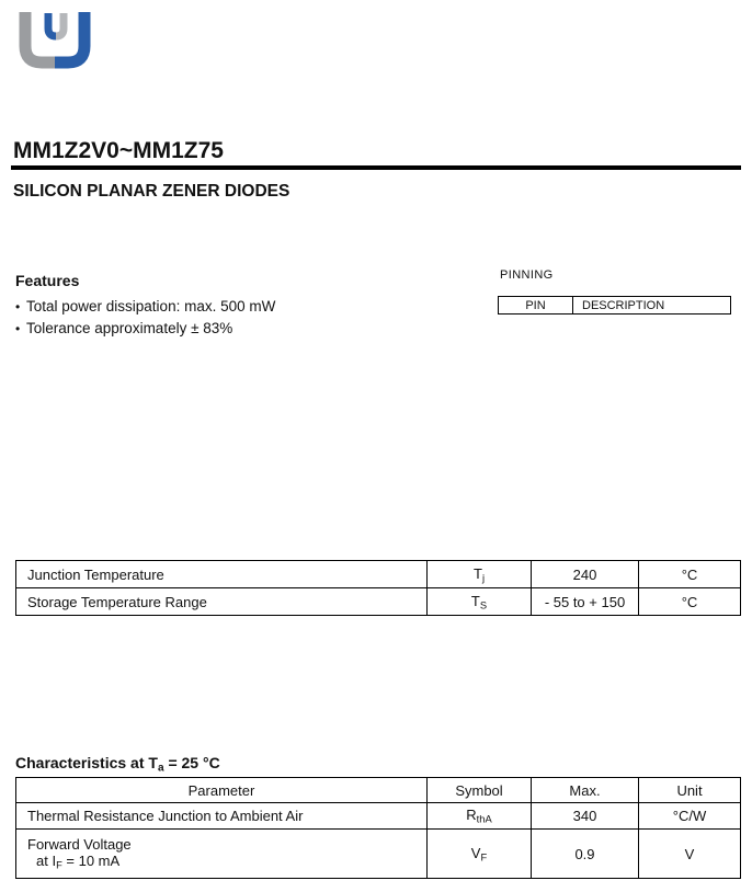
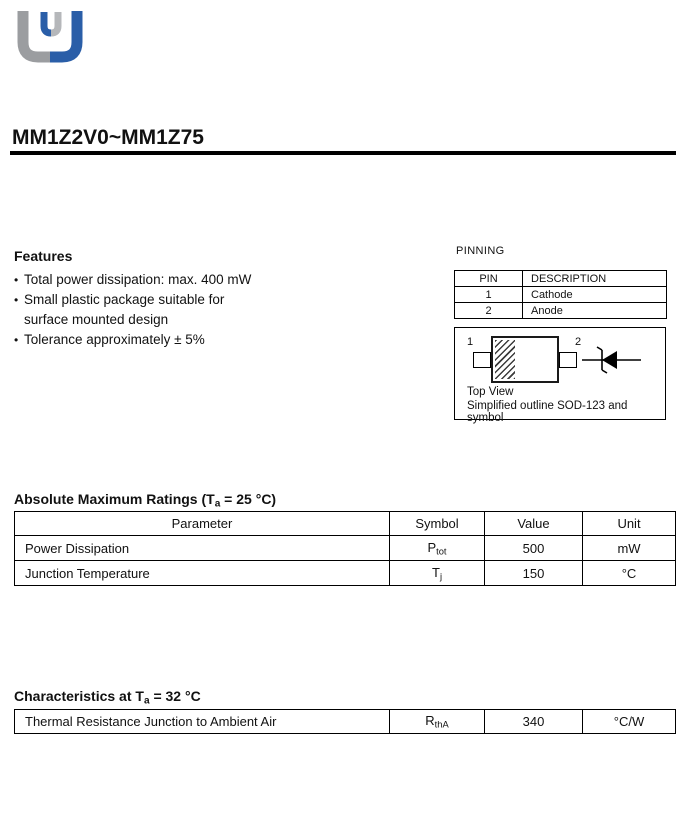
  MM1Z2V0~MM1Z75
- SILICON PLANAR ZENER DIODES
  Features
- • Total power dissipation: max. 500 mW
+ • Total power dissipation: max. 400 mW
+ • Small plastic package suitable for
+ surface mounted design
- • Tolerance approximately ± 83%
+ • Tolerance approximately ± 5%
  PINNING
  PIN	DESCRIPTION
+ 1	Cathode
+ 2	Anode
+ 1
+ 2
+ Top View
+ Simplified outline SOD-123 and symbol
+ Absolute Maximum Ratings (Ta = 25 °C)
+ Parameter	Symbol	Value	Unit
+ Power Dissipation	Ptot	500	mW
- Junction Temperature	Tj	240	°C
+ Junction Temperature	Tj	150	°C
- Storage Temperature Range	TS	- 55 to + 150	°C
- Characteristics at Ta = 25 °C
+ Characteristics at Ta = 32 °C
- Parameter	Symbol	Max.	Unit
  Thermal Resistance Junction to Ambient Air	RthA	340	°C/W
- Forward Voltage at IF = 10 mA	VF	0.9	V
